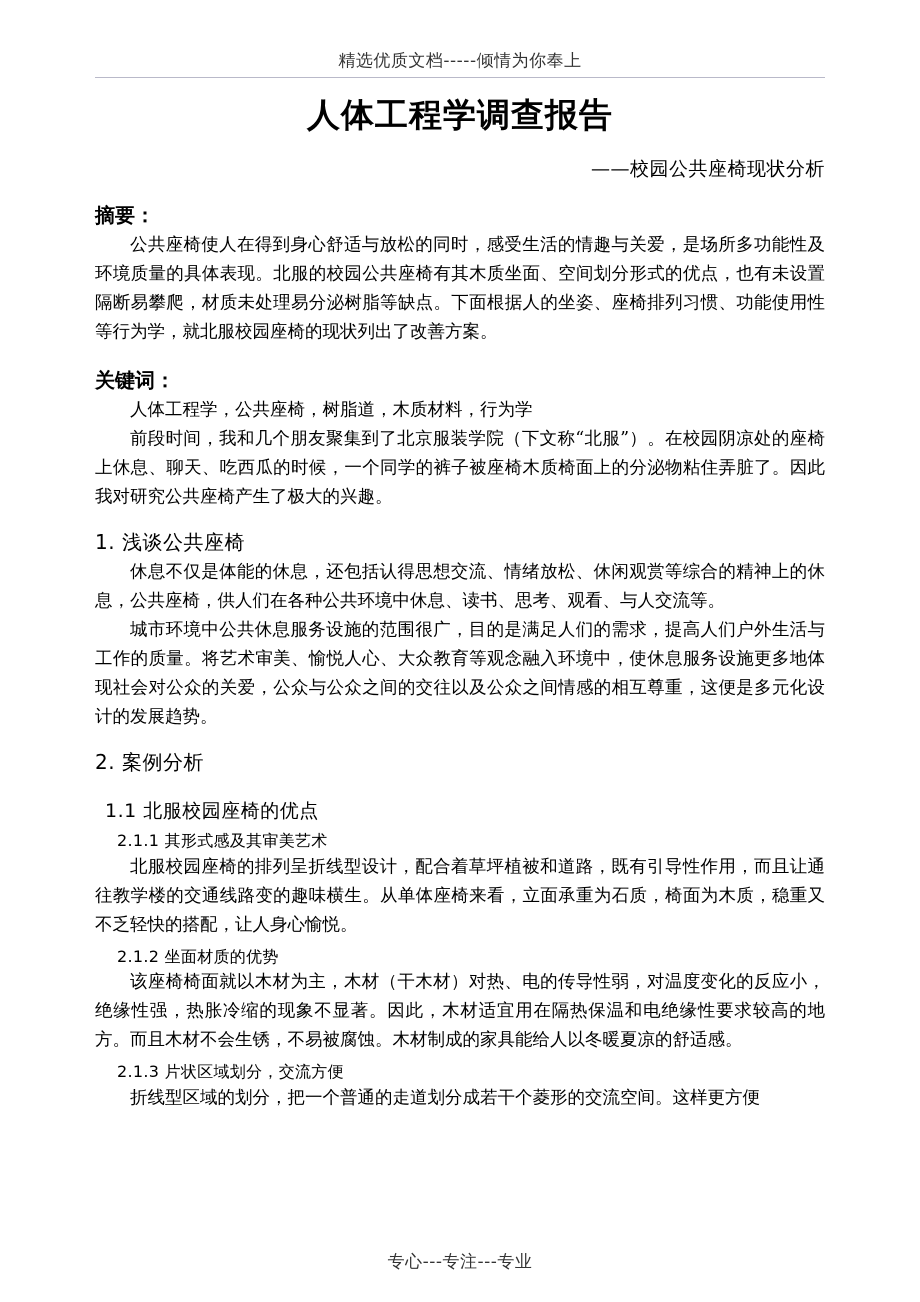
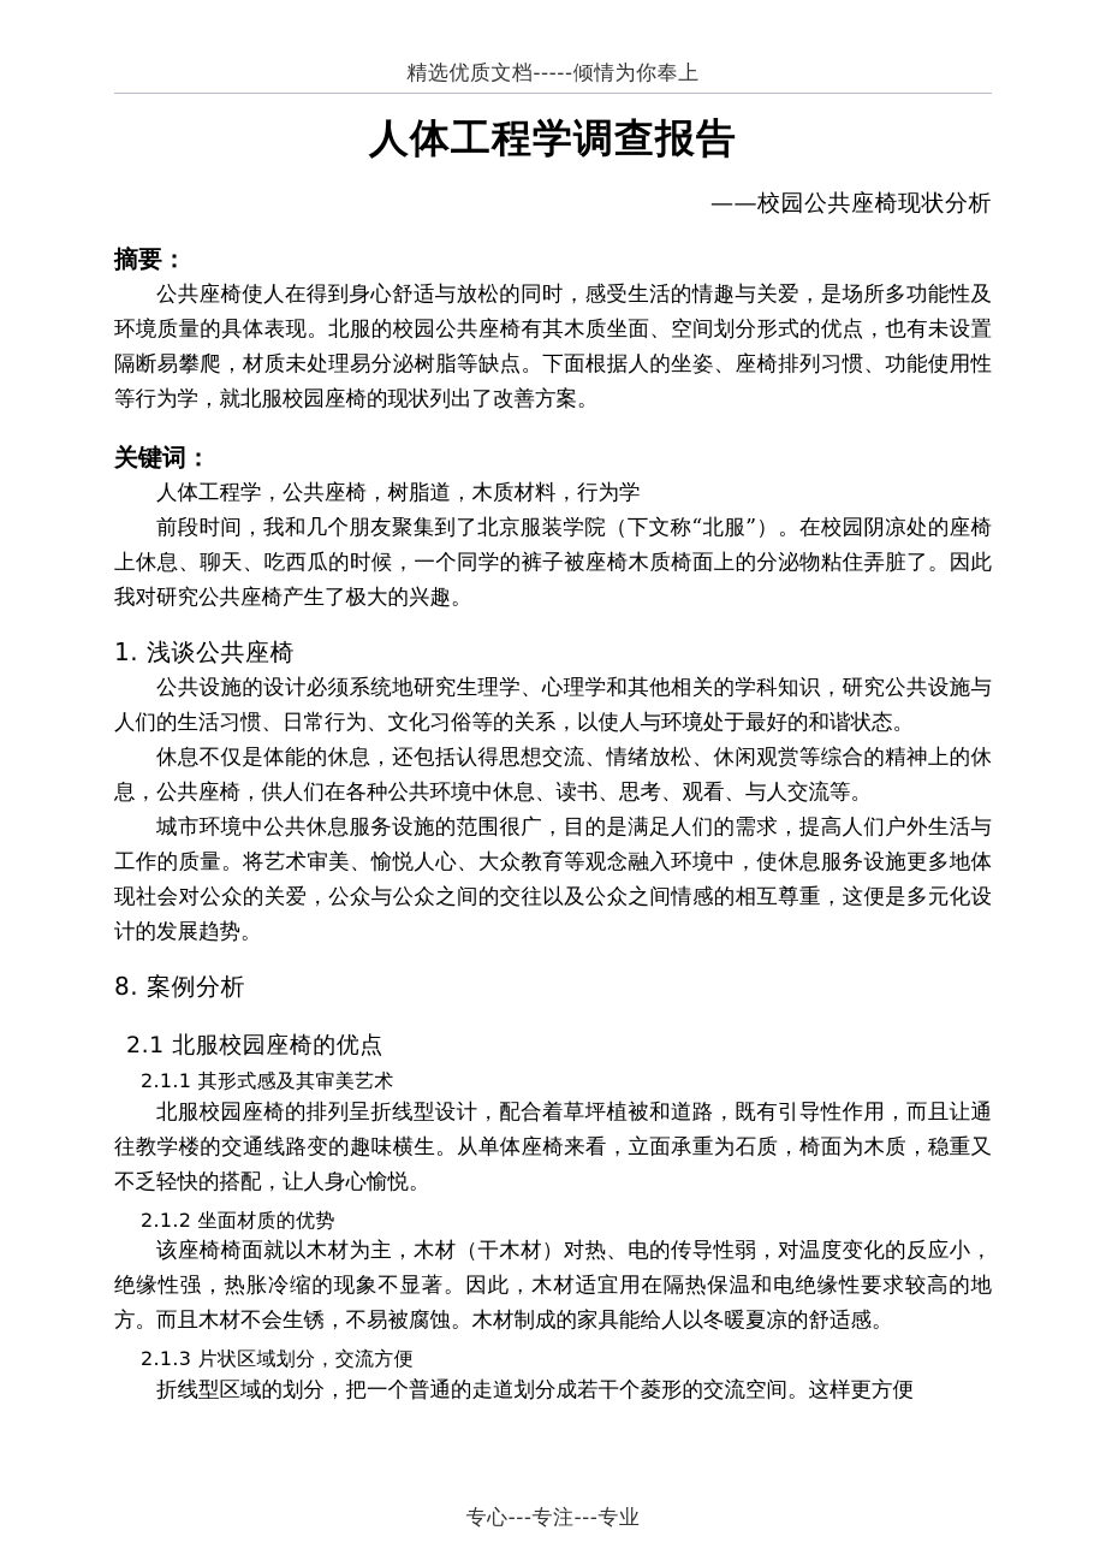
  精选优质文档-----倾情为你奉上
  人体工程学调查报告
  ——校园公共座椅现状分析
  摘要：
  公共座椅使人在得到身心舒适与放松的同时，感受生活的情趣与关爱，是场所多功能性及环境质量的具体表现。北服的校园公共座椅有其木质坐面、空间划分形式的优点，也有未设置隔断易攀爬，材质未处理易分泌树脂等缺点。下面根据人的坐姿、座椅排列习惯、功能使用性等行为学，就北服校园座椅的现状列出了改善方案。
  关键词：
  人体工程学，公共座椅，树脂道，木质材料，行为学
  前段时间，我和几个朋友聚集到了北京服装学院（下文称“北服”）。在校园阴凉处的座椅上休息、聊天、吃西瓜的时候，一个同学的裤子被座椅木质椅面上的分泌物粘住弄脏了。因此我对研究公共座椅产生了极大的兴趣。
  1. 浅谈公共座椅
+ 公共设施的设计必须系统地研究生理学、心理学和其他相关的学科知识，研究公共设施与人们的生活习惯、日常行为、文化习俗等的关系，以使人与环境处于最好的和谐状态。
  休息不仅是体能的休息，还包括认得思想交流、情绪放松、休闲观赏等综合的精神上的休息，公共座椅，供人们在各种公共环境中休息、读书、思考、观看、与人交流等。
  城市环境中公共休息服务设施的范围很广，目的是满足人们的需求，提高人们户外生活与工作的质量。将艺术审美、愉悦人心、大众教育等观念融入环境中，使休息服务设施更多地体现社会对公众的关爱，公众与公众之间的交往以及公众之间情感的相互尊重，这便是多元化设计的发展趋势。
- 2. 案例分析
+ 8. 案例分析
- 1.1 北服校园座椅的优点
+ 2.1 北服校园座椅的优点
  2.1.1 其形式感及其审美艺术
  北服校园座椅的排列呈折线型设计，配合着草坪植被和道路，既有引导性作用，而且让通往教学楼的交通线路变的趣味横生。从单体座椅来看，立面承重为石质，椅面为木质，稳重又不乏轻快的搭配，让人身心愉悦。
  2.1.2 坐面材质的优势
  该座椅椅面就以木材为主，木材（干木材）对热、电的传导性弱，对温度变化的反应小，绝缘性强，热胀冷缩的现象不显著。因此，木材适宜用在隔热保温和电绝缘性要求较高的地方。而且木材不会生锈，不易被腐蚀。木材制成的家具能给人以冬暖夏凉的舒适感。
  2.1.3 片状区域划分，交流方便
  折线型区域的划分，把一个普通的走道划分成若干个菱形的交流空间。这样更方便
  专心---专注---专业
